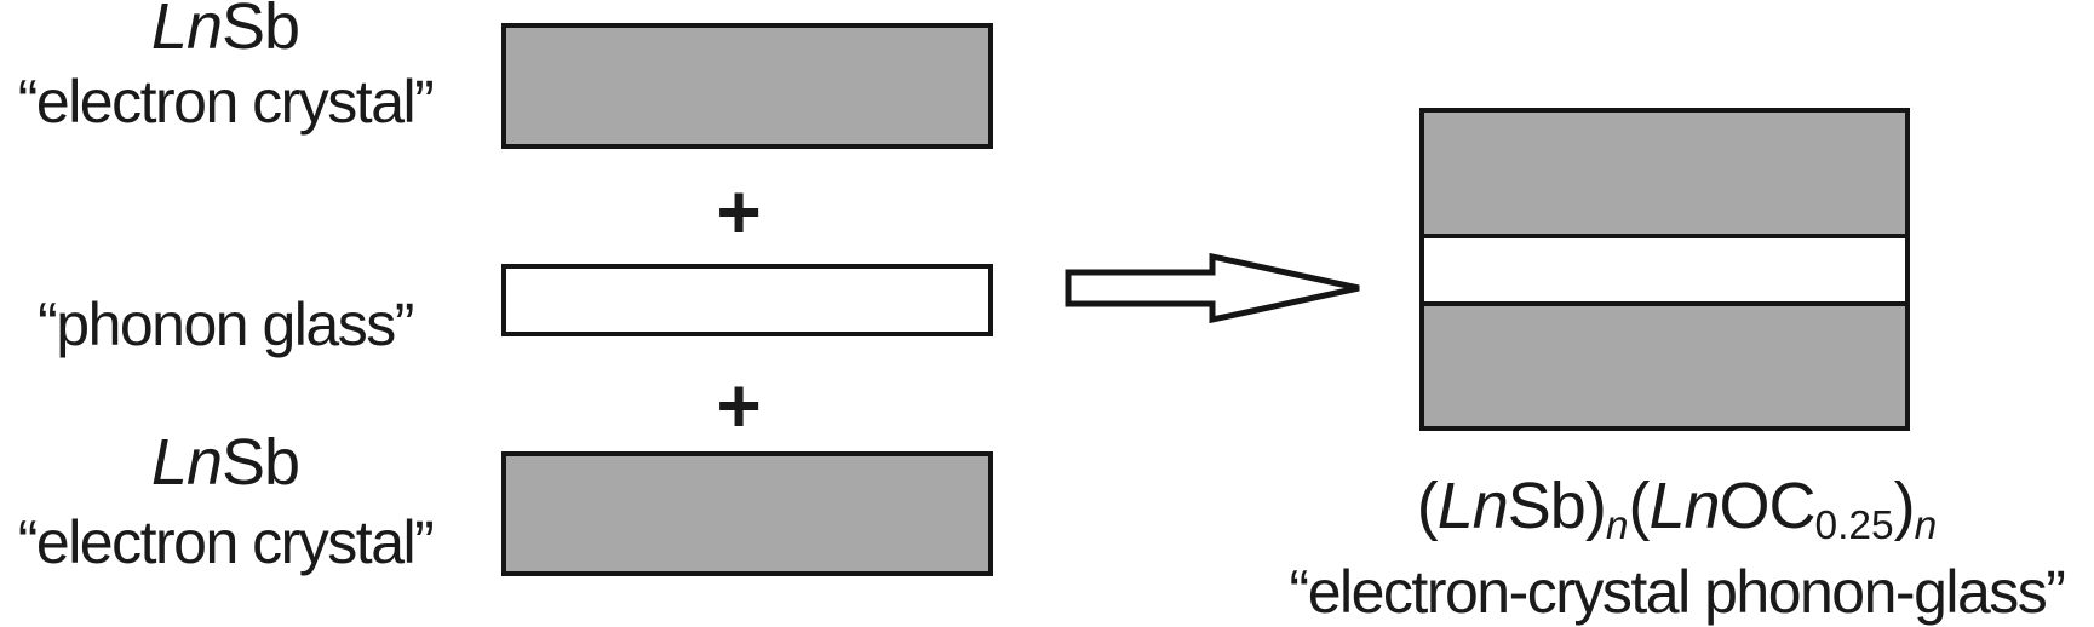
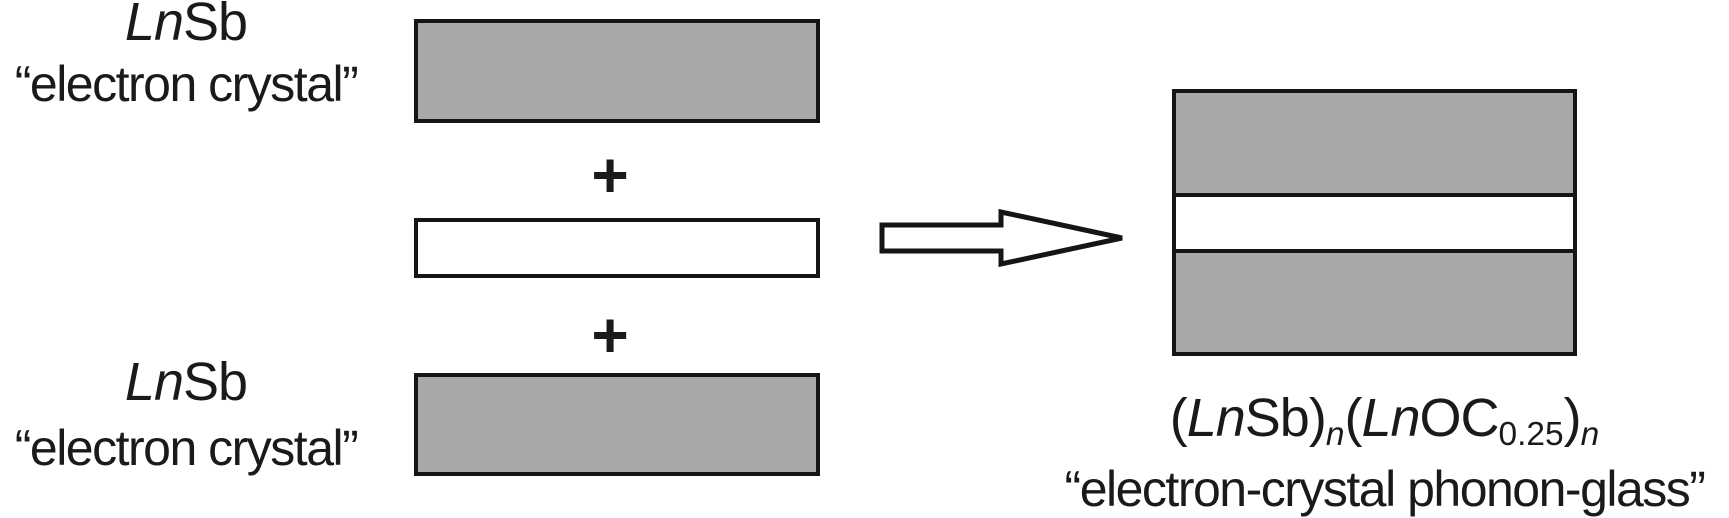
  LnSb
  “electron crystal”
- “phonon glass”
  LnSb
  “electron crystal”
  +
  +
  (LnSb)n(LnOC0.25)n
  “electron-crystal phonon-glass”
